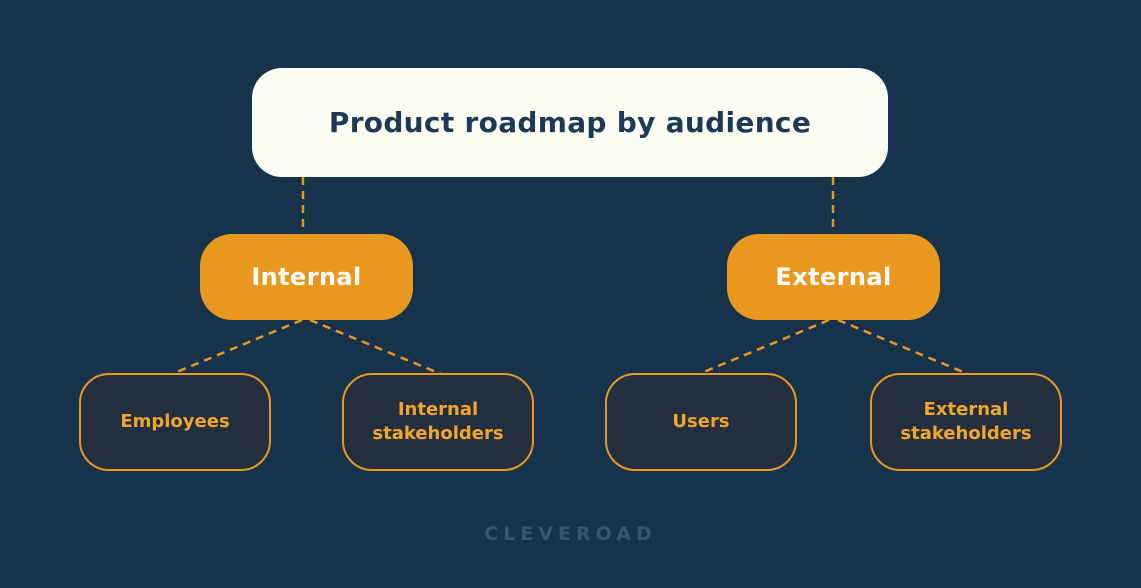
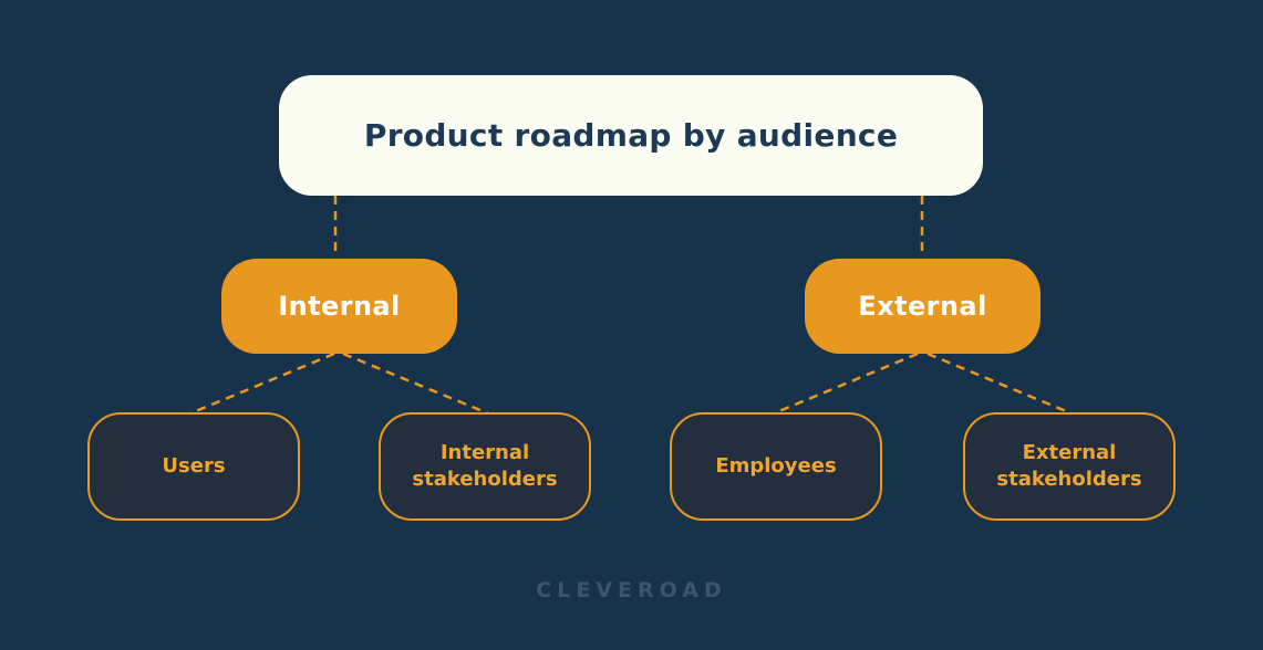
  Product roadmap by audience
  Internal
  External
- Employees
+ Users
  Internal stakeholders
- Users
+ Employees
  External stakeholders
  CLEVEROAD
